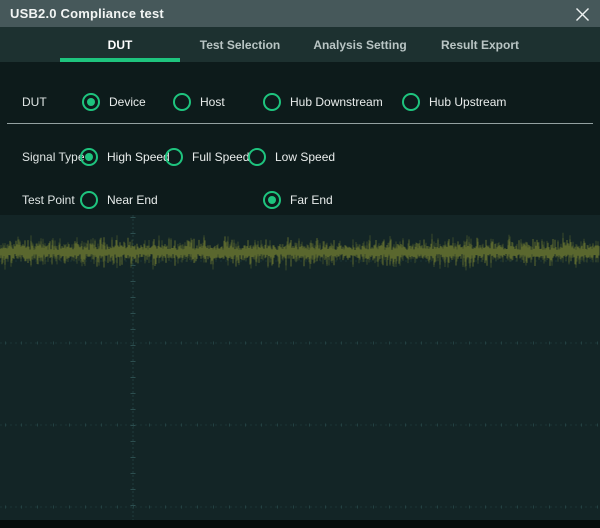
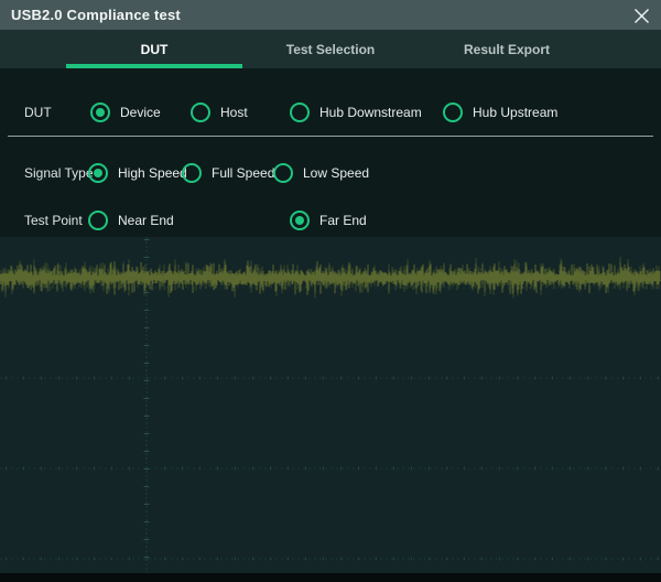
  USB2.0 Compliance test
  DUT
  Test Selection
- Analysis Setting
  Result Export
  DUT
  Device
  Host
  Hub Downstream
  Hub Upstream
  Signal Type
  High Speed
  Full Speed
  Low Speed
  Test Point
  Near End
  Far End
